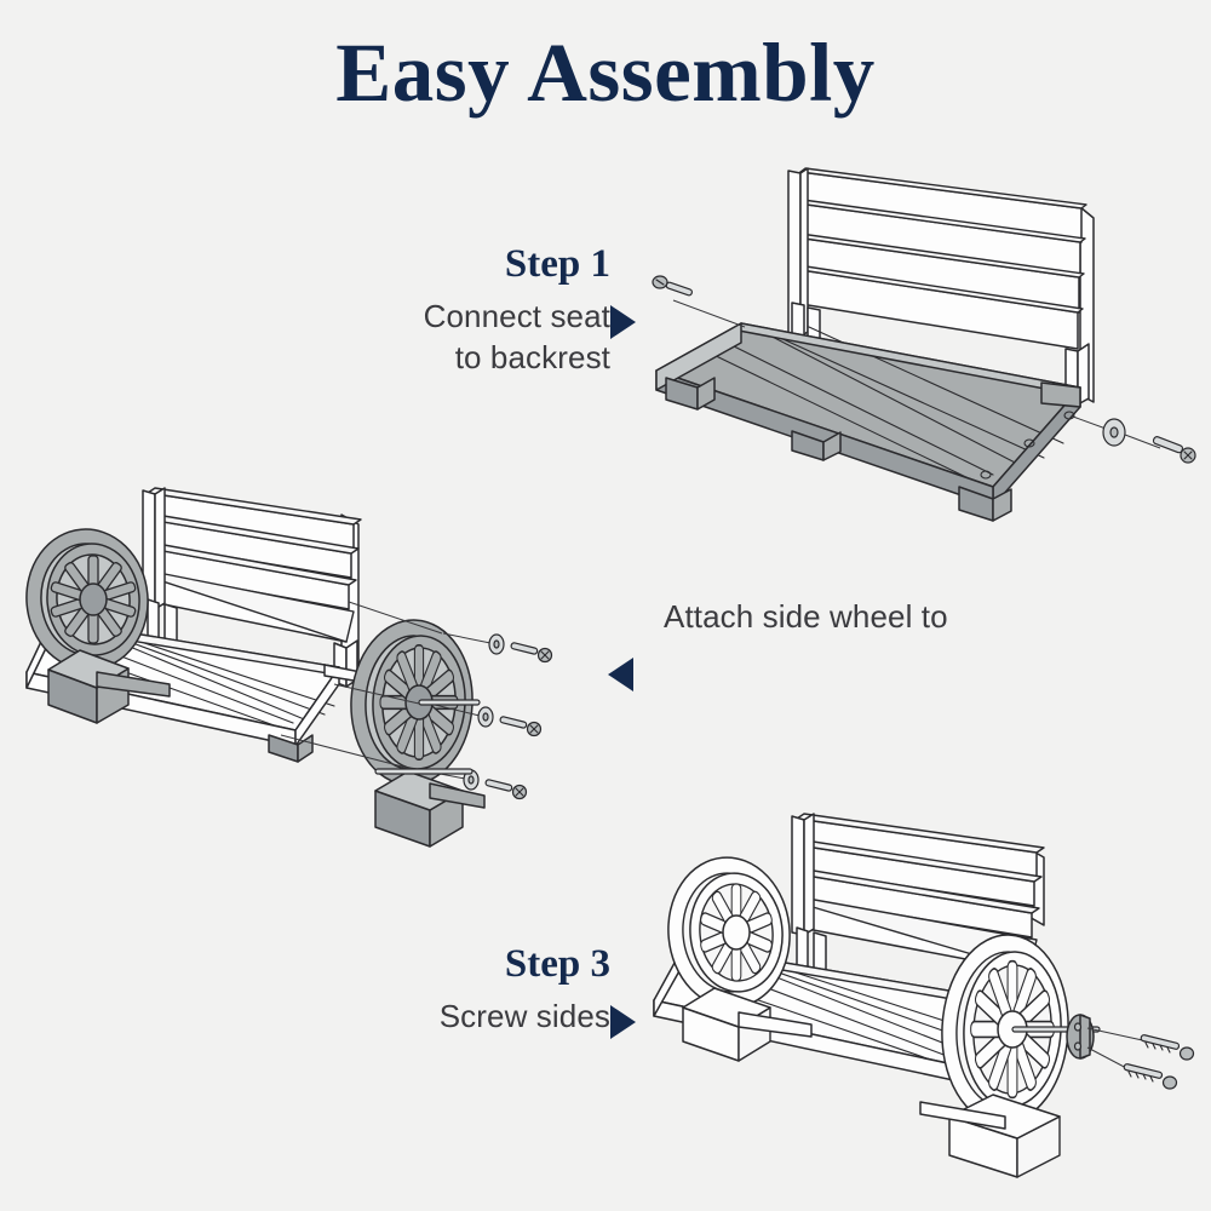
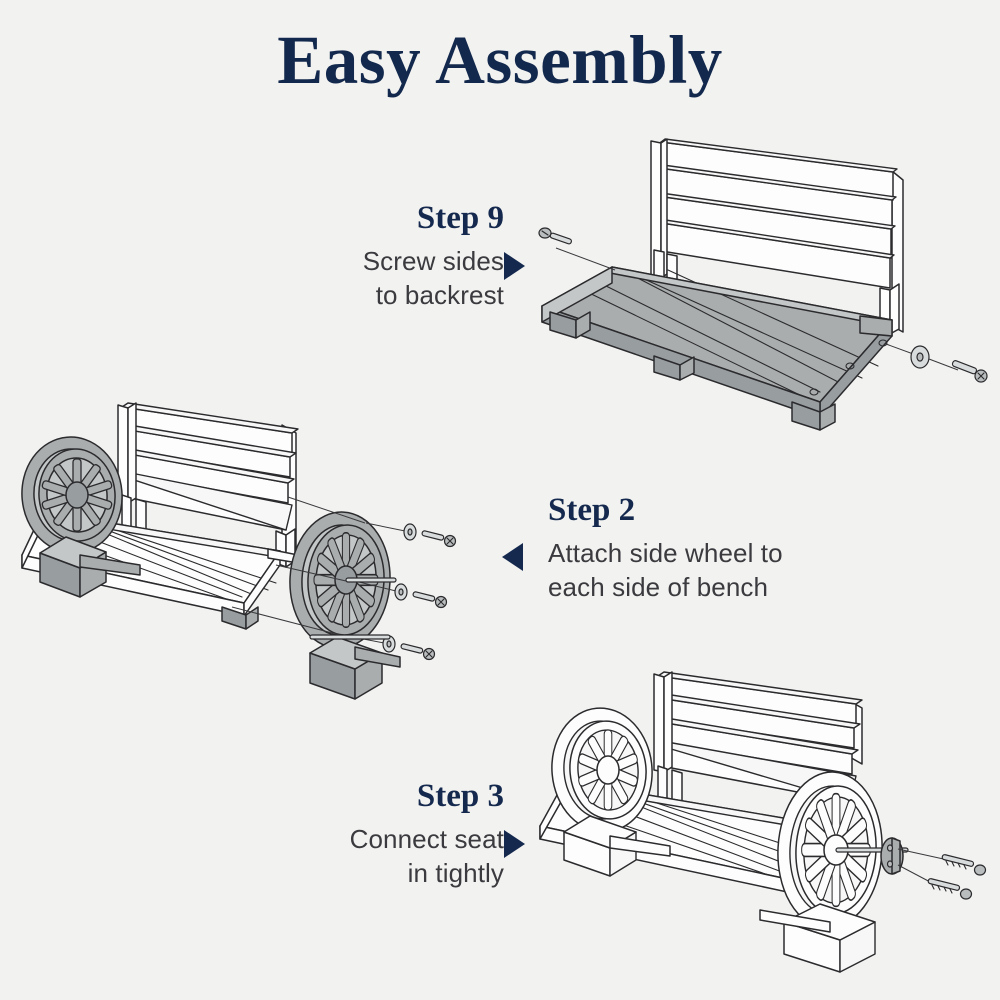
  Easy Assembly
- Step 1
+ Step 9
- Connect seat
+ Screw sides
  to backrest
+ Step 2
  Attach side wheel to
+ each side of bench
  Step 3
- Screw sides
+ Connect seat
+ in tightly
